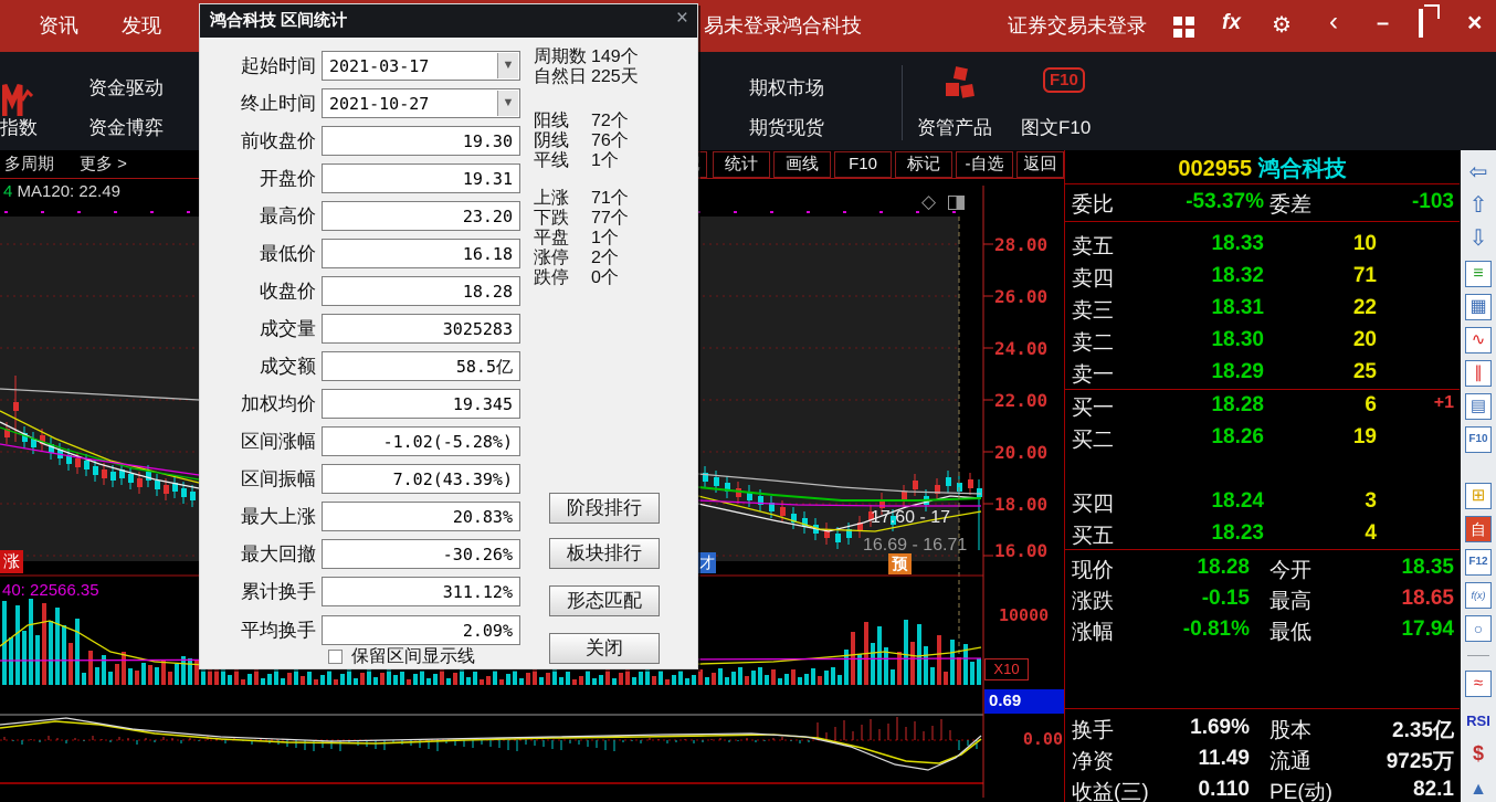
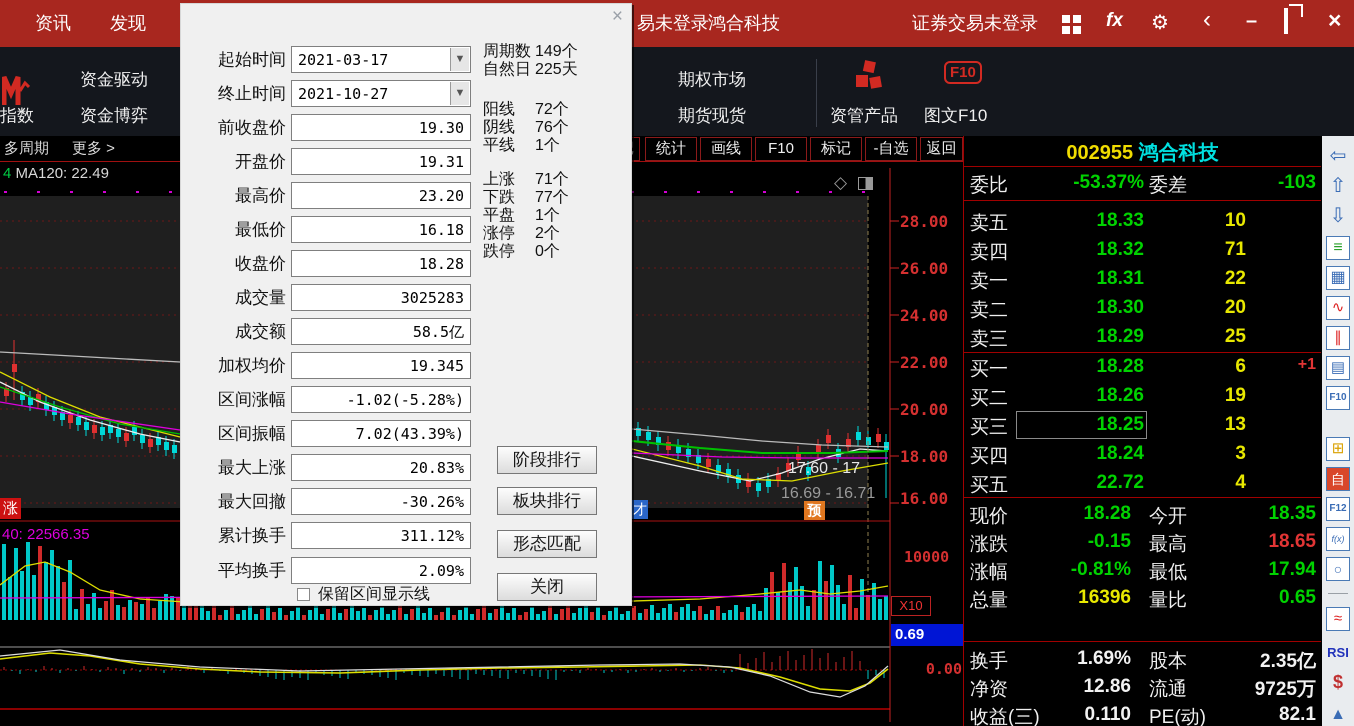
  多周期
  更多 >
  统计
  画线
  F10
  标记
  -自选
  返回
  4 MA120: 22.49
  ◇
  28.00
  26.00
  24.00
  22.00
  20.00
  18.00
  16.00
  17.60 - 17
  16.69 - 16.71
  才
  预
  涨
  40: 22566.35
  10000
  X10
  0.69
  0.00
  资讯
  发现
  易未登录
  鸿合科技
  证券交易未登录
  fx
  ⚙
  ‹
  –
  ×
  资金驱动
  指数
  资金博弈
  期权市场
  期货现货
  资管产品
  F10
  图文F10
  002955 鸿合科技
  委比
  -53.37%
  委差
  -103
  卖五
  18.33
  10
  卖四
  18.32
  71
- 卖三
+ 卖一
  18.31
  22
  卖二
  18.30
  20
- 卖一
+ 卖三
  18.29
  25
  买一
  18.28
  6
  +1
  买二
  18.26
  19
+ 买三
+ 18.25
+ 13
  买四
  18.24
  3
  买五
- 18.23
+ 22.72
  4
  现价
  18.28
  今开
  18.35
  涨跌
  -0.15
  最高
  18.65
  涨幅
  -0.81%
  最低
  17.94
+ 总量
+ 16396
+ 量比
+ 0.65
  换手
  1.69%
  股本
  2.35亿
  净资
- 11.49
+ 12.86
  流通
  9725万
  收益(三)
  0.110
  PE(动)
  82.1
  ⇦
  ⇧
  ⇩
  ≡
  ▦
  ∿
  ∥
  ▤
  F10
  ⊞
  自
  F12
  f(x)
  ○
  ≈
  RSI
  $
  ▲
- 鸿合科技 区间统计
  ×
  起始时间
  2021-03-17
  ▼
  终止时间
  2021-10-27
  ▼
  前收盘价
  19.30
  开盘价
  19.31
  最高价
  23.20
  最低价
  16.18
  收盘价
  18.28
  成交量
  3025283
  成交额
  58.5亿
  加权均价
  19.345
  区间涨幅
  -1.02(-5.28%)
  区间振幅
  7.02(43.39%)
  最大上涨
  20.83%
  最大回撤
  -30.26%
  累计换手
  311.12%
  平均换手
  2.09%
  周期数 149个
  自然日 225天
  阳线 72个
  阴线 76个
  平线 1个
  上涨 71个
  下跌 77个
  平盘 1个
  涨停 2个
  跌停 0个
  阶段排行
  板块排行
  形态匹配
  关闭
  保留区间显示线
